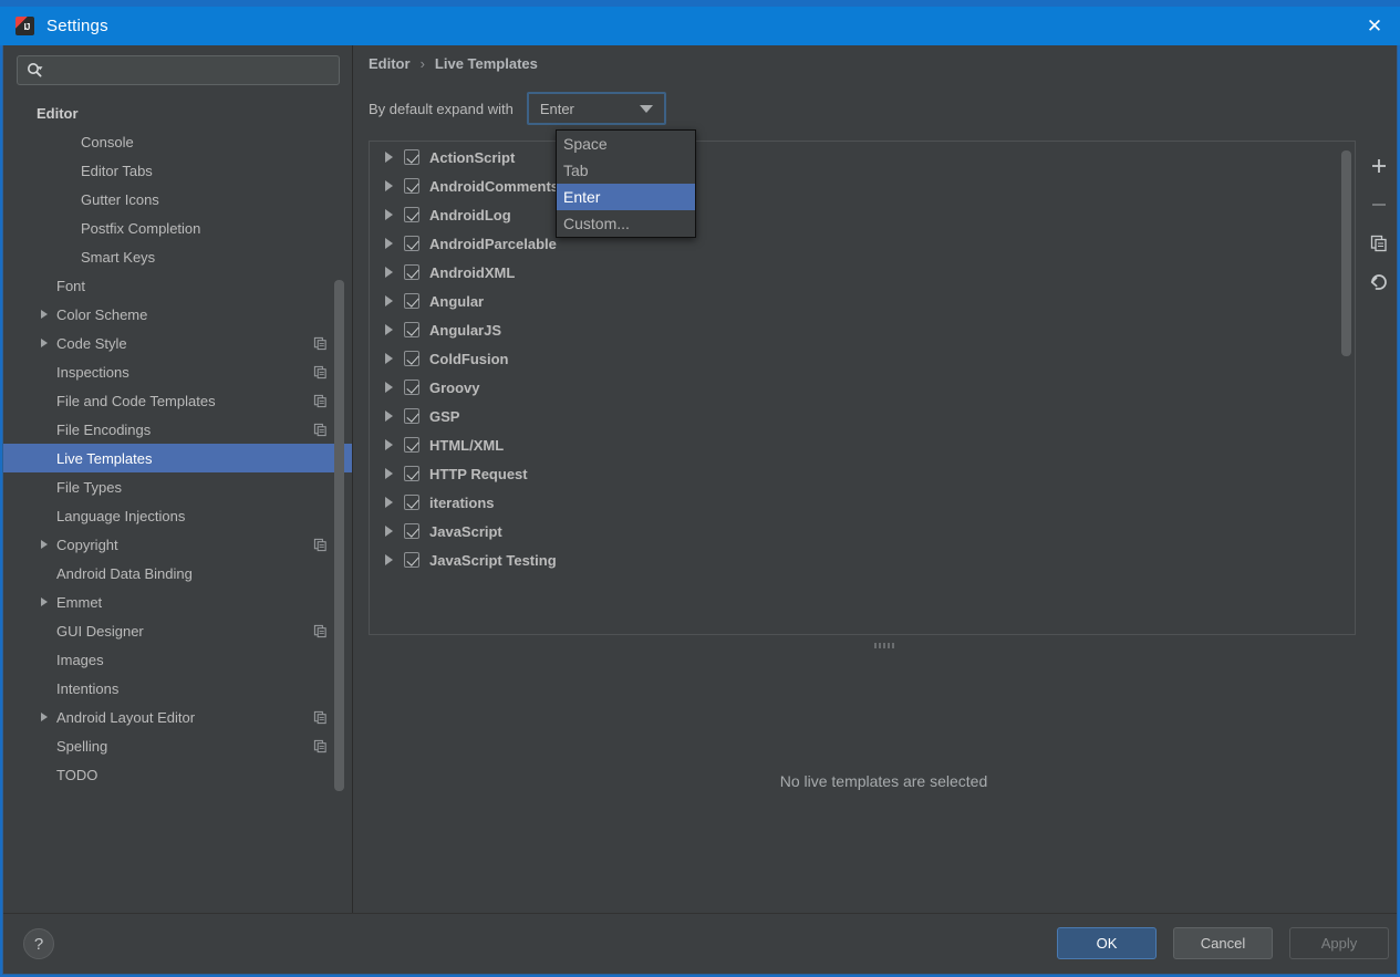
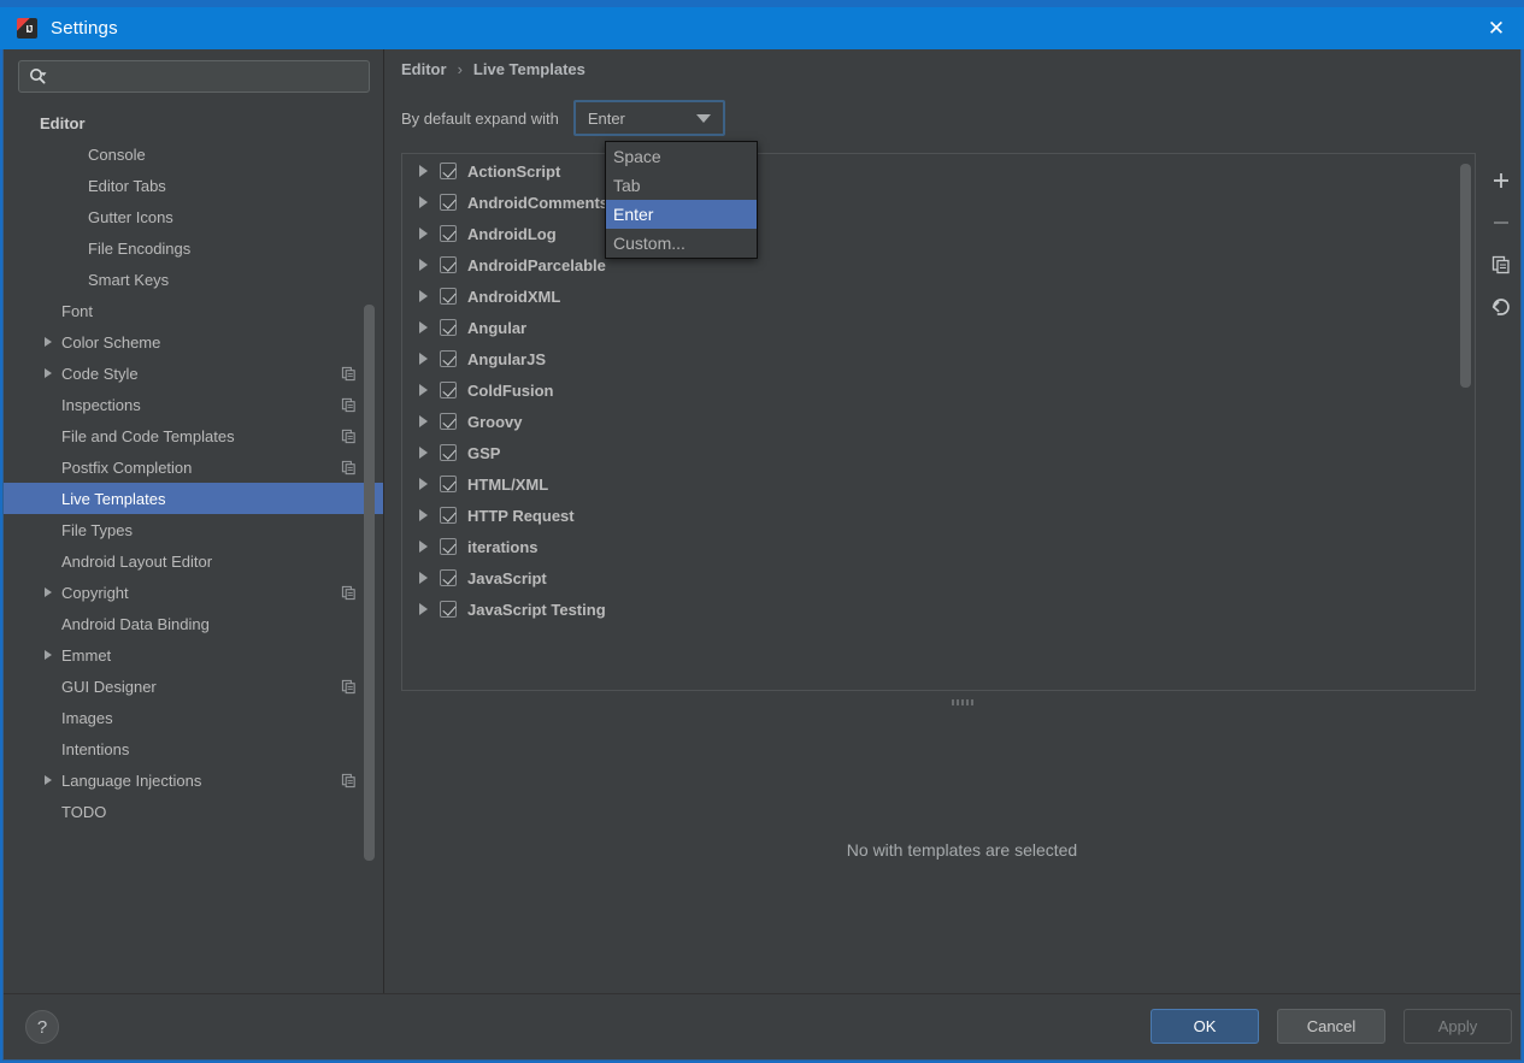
  Settings
  ✕
  Editor
  Console
  Editor Tabs
  Gutter Icons
- Postfix Completion
+ File Encodings
  Smart Keys
  Font
  Color Scheme
  Code Style
  Inspections
  File and Code Templates
- File Encodings
+ Postfix Completion
  Live Templates
  File Types
- Language Injections
+ Android Layout Editor
  Copyright
  Android Data Binding
  Emmet
  GUI Designer
  Images
  Intentions
- Android Layout Editor
+ Language Injections
- Spelling
  TODO
  Editor
  ›
  Live Templates
  By default expand with
  Enter
  Space
  Tab
  Enter
  Custom...
  ActionScript
  AndroidComment
  AndroidLog
  AndroidParcelable
  AndroidXML
  Angular
  AngularJS
  ColdFusion
  Groovy
  GSP
  HTML/XML
  HTTP Request
  iterations
  JavaScript
  JavaScript Testing
- No live templates are selected
+ No with templates are selected
  ?
  OK
  Cancel
  Apply
